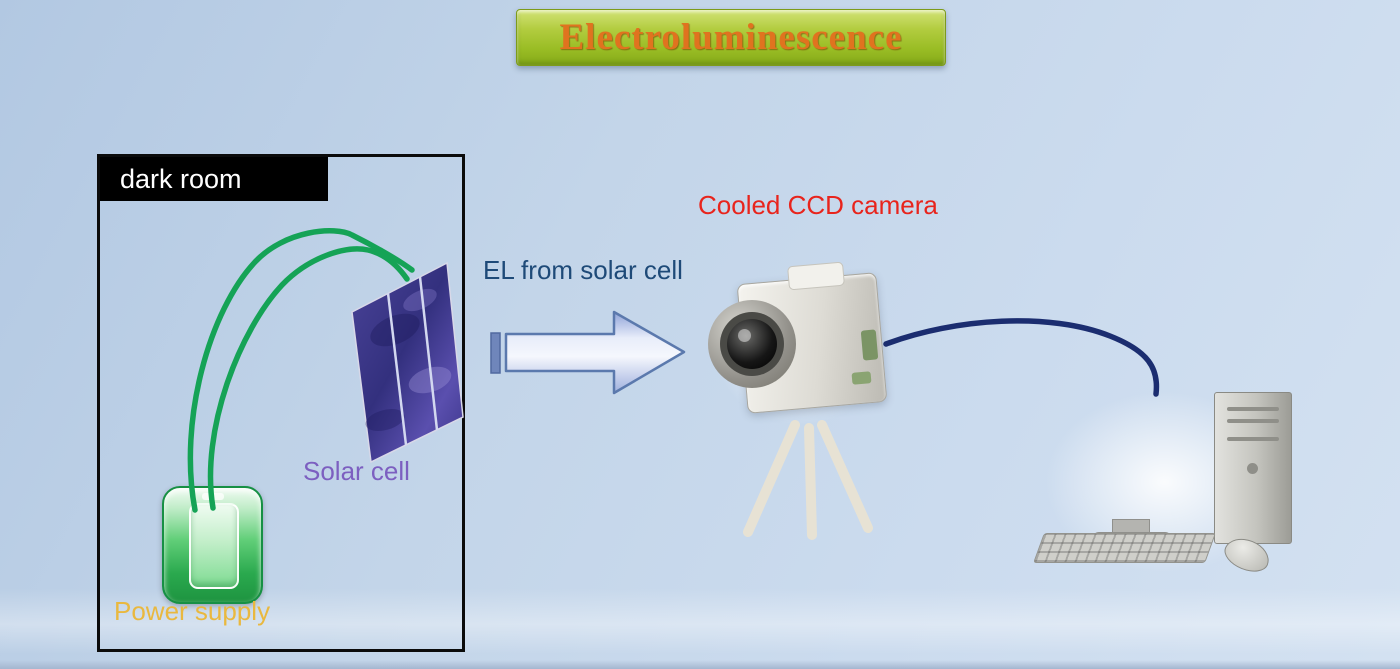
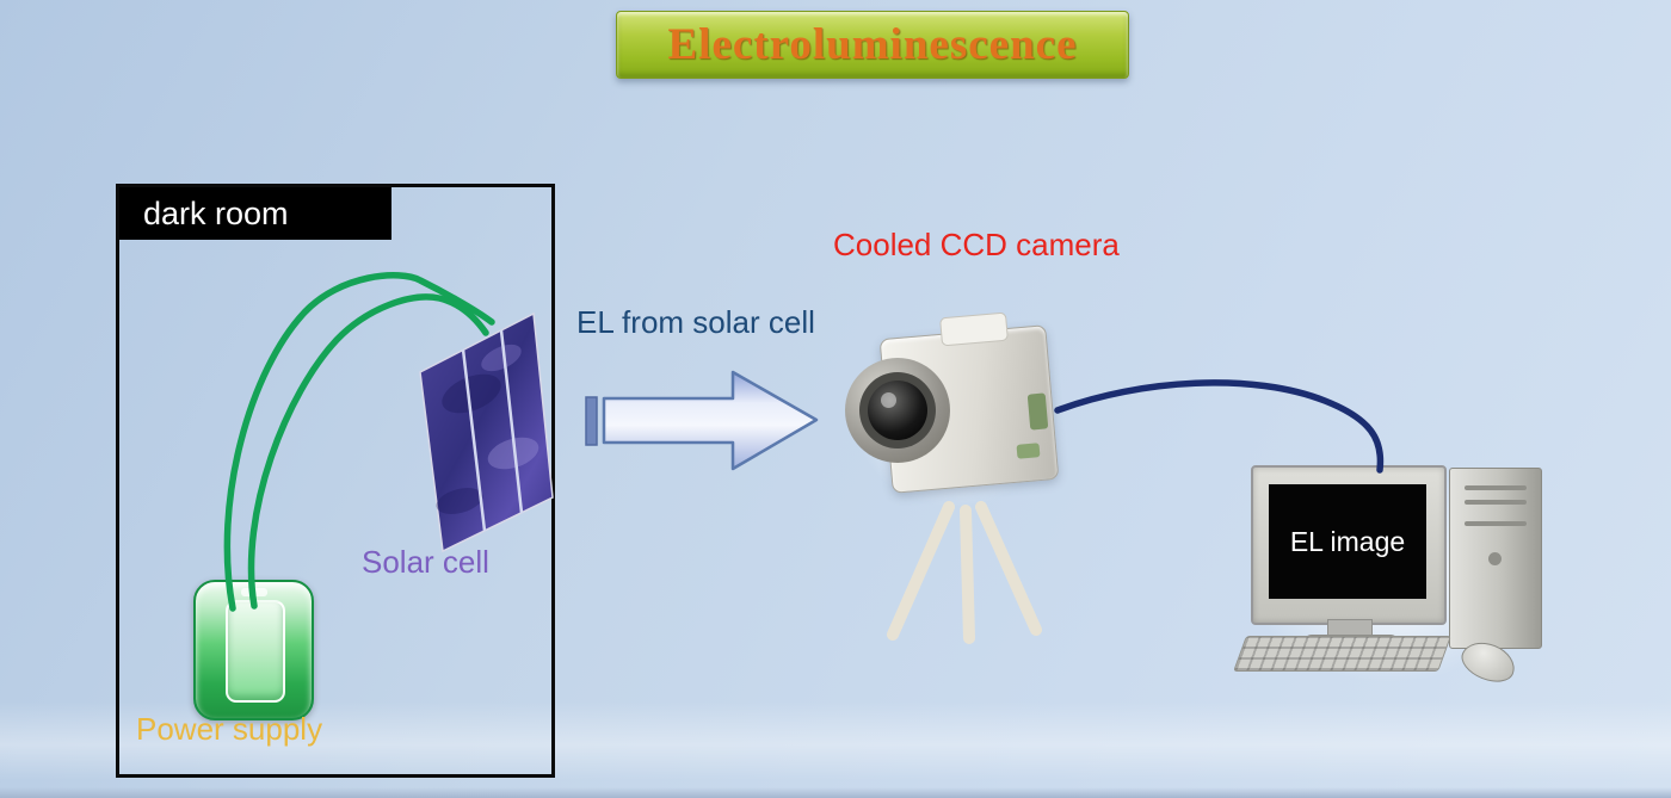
  Electroluminescence
  dark room
+ EL image
  Solar cell
  Power supply
  EL from solar cell
  Cooled CCD camera
